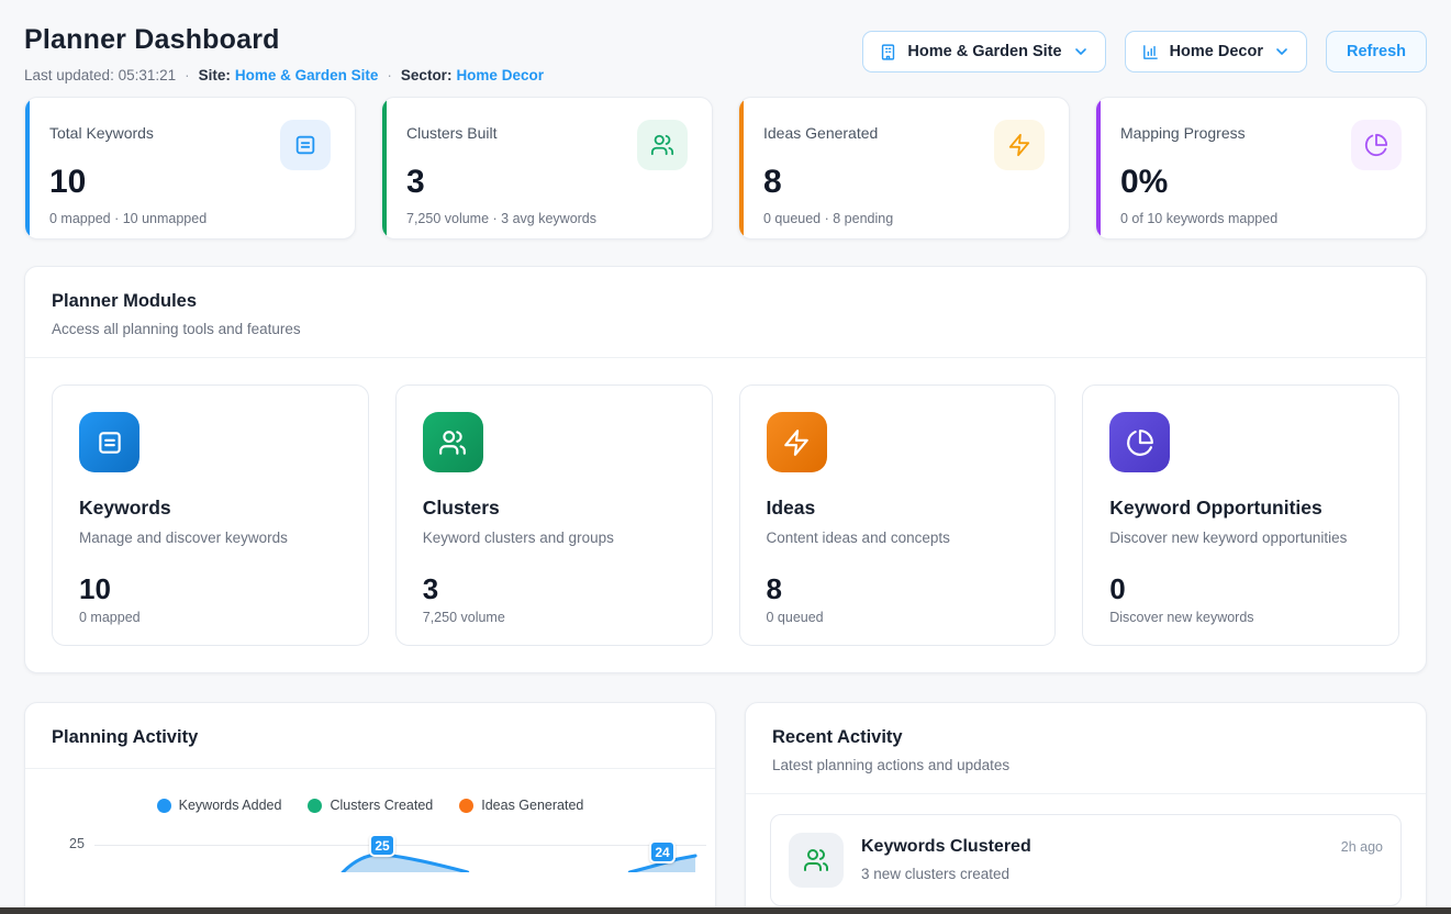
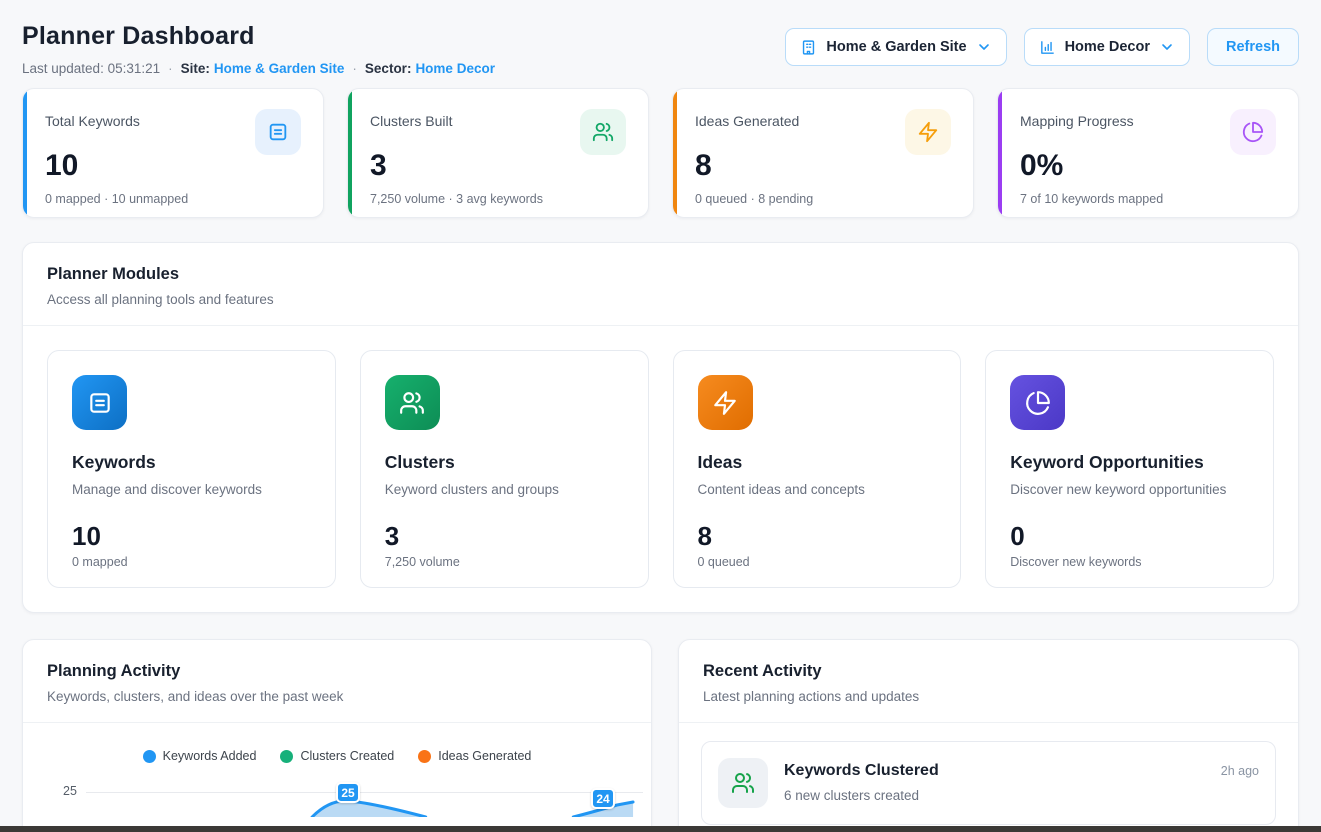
  Planner Dashboard
  Last updated: 05:31:21
  ·
  Site:
  Home & Garden Site
  ·
  Sector:
  Home Decor
  Home & Garden Site
  Home Decor
  Refresh
  Total Keywords
  10
  0 mapped · 10 unmapped
  Clusters Built
  3
  7,250 volume · 3 avg keywords
  Ideas Generated
  8
  0 queued · 8 pending
  Mapping Progress
  0%
- 0 of 10 keywords mapped
+ 7 of 10 keywords mapped
  Planner Modules
  Access all planning tools and features
  Keywords
  Manage and discover keywords
  10
  0 mapped
  Clusters
  Keyword clusters and groups
  3
  7,250 volume
  Ideas
  Content ideas and concepts
  8
  0 queued
  Keyword Opportunities
  Discover new keyword opportunities
  0
  Discover new keywords
  Planning Activity
+ Keywords, clusters, and ideas over the past week
  Keywords Added
  Clusters Created
  Ideas Generated
  25
  25
  24
  Recent Activity
  Latest planning actions and updates
  Keywords Clustered
- 3 new clusters created
+ 6 new clusters created
  2h ago
